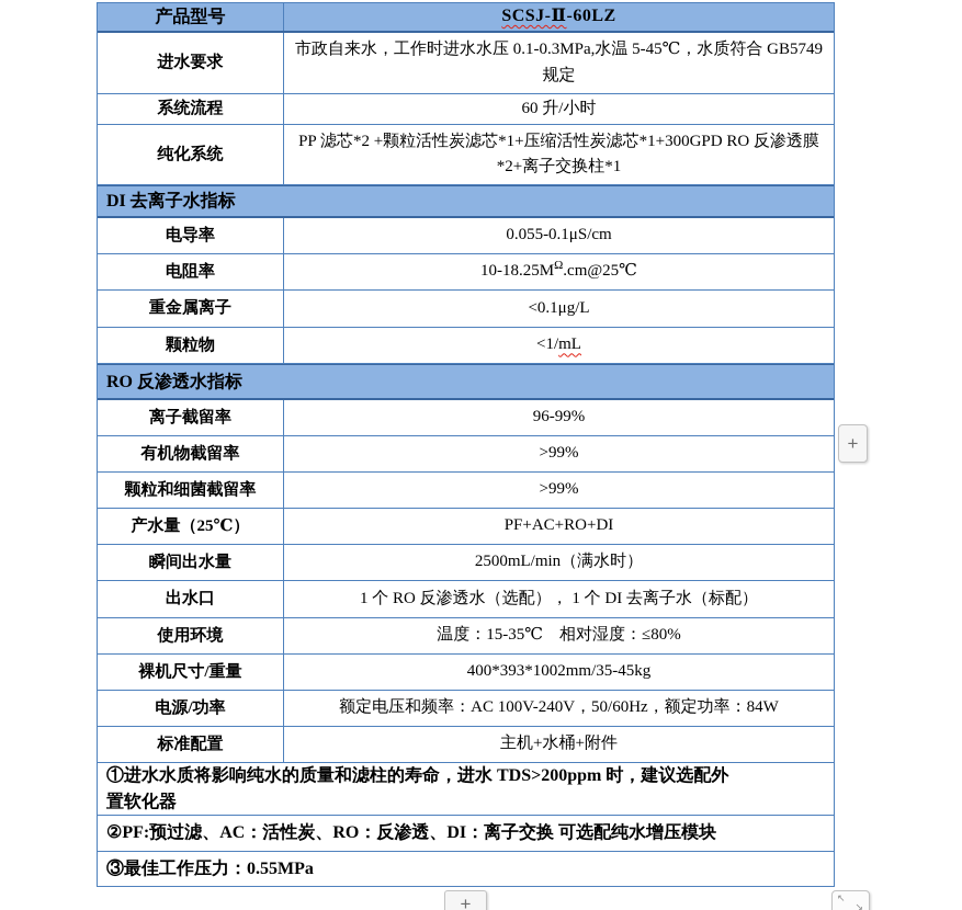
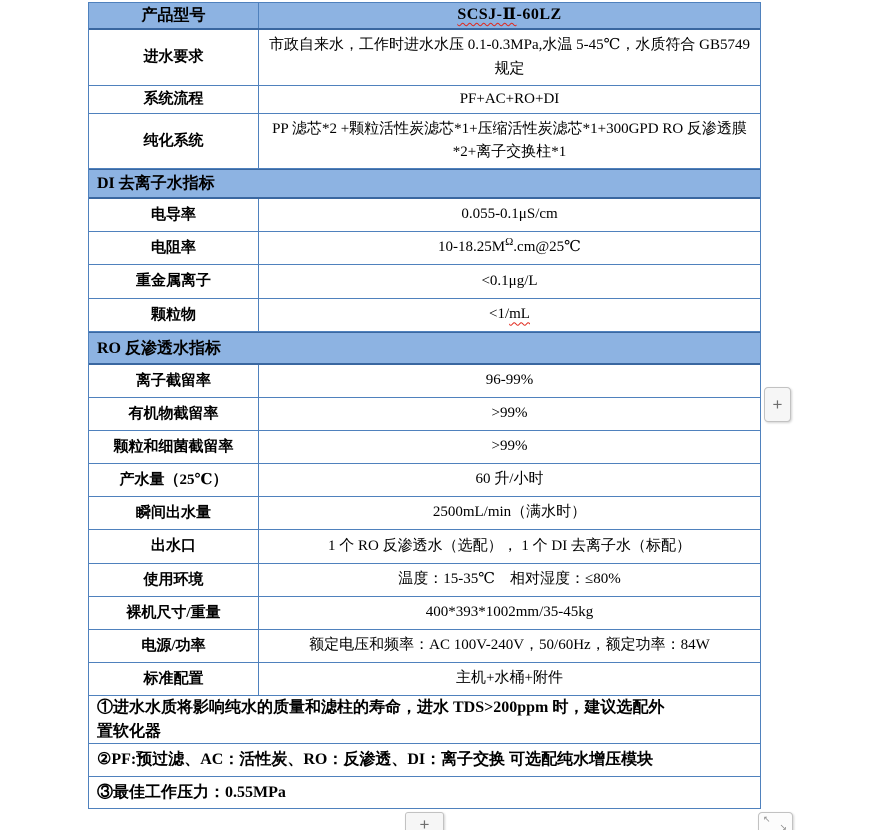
  产品型号
  SCSJ-Ⅱ-60LZ
  进水要求
  市政自来水，工作时进水水压 0.1-0.3MPa,水温 5-45℃，水质符合 GB5749 规定
  系统流程
- 60 升/小时
+ PF+AC+RO+DI
  纯化系统
  PP 滤芯*2 +颗粒活性炭滤芯*1+压缩活性炭滤芯*1+300GPD RO 反渗透膜*2+离子交换柱*1
  DI 去离子水指标
  电导率
  0.055-0.1μS/cm
  电阻率
  10-18.25MΩ.cm@25℃
  重金属离子
  <0.1μg/L
  颗粒物
  <1/mL
  RO 反渗透水指标
  离子截留率
  96-99%
  有机物截留率
  >99%
  颗粒和细菌截留率
  >99%
  产水量（25℃）
- PF+AC+RO+DI
+ 60 升/小时
  瞬间出水量
  2500mL/min（满水时）
  出水口
  1 个 RO 反渗透水（选配）， 1 个 DI 去离子水（标配）
  使用环境
  温度：15-35℃ 相对湿度：≤80%
  裸机尺寸/重量
  400*393*1002mm/35-45kg
  电源/功率
  额定电压和频率：AC 100V-240V，50/60Hz，额定功率：84W
  标准配置
  主机+水桶+附件
  ①进水水质将影响纯水的质量和滤柱的寿命，进水 TDS>200ppm 时，建议选配外置软化器
  ②PF:预过滤、AC：活性炭、RO：反渗透、DI：离子交换 可选配纯水增压模块
  ③最佳工作压力：0.55MPa
  +
  +
  ↖
  ↘
